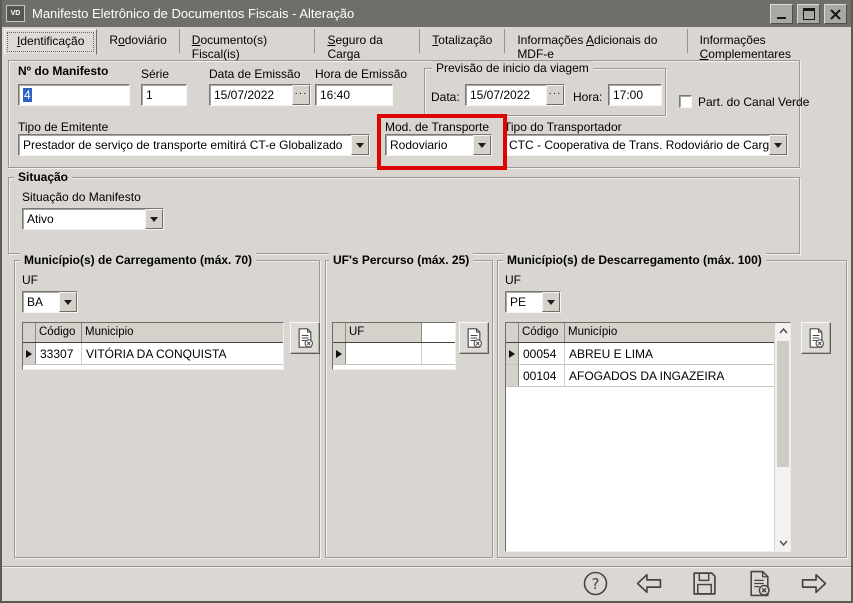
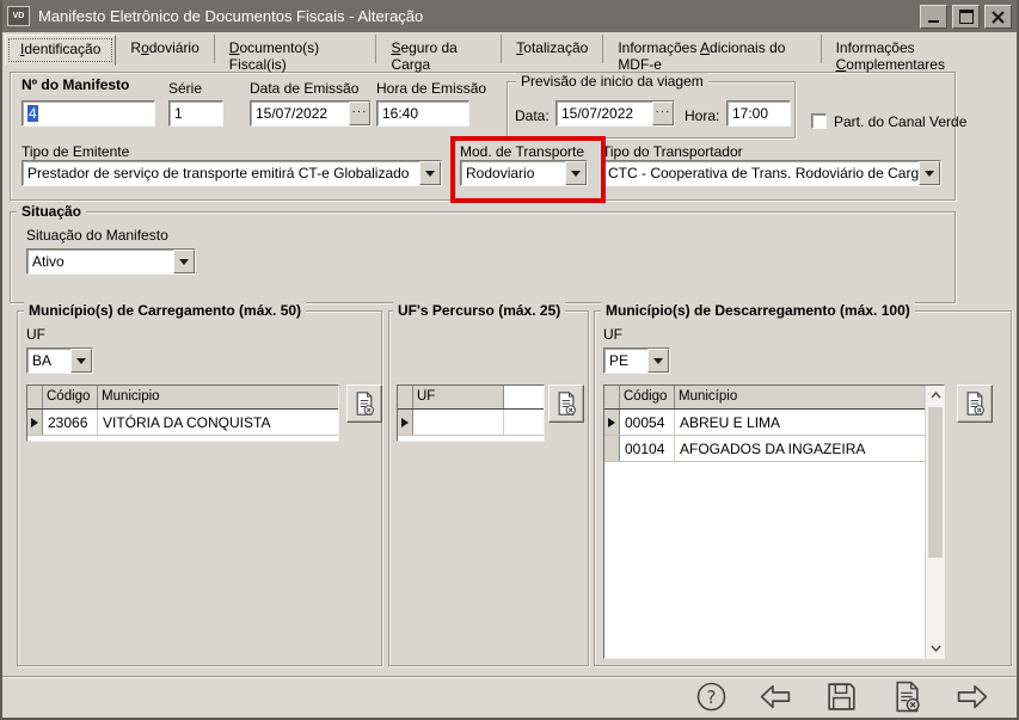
  Manifesto Eletrônico de Documentos Fiscais - Alteração
  Identificação
  Rodoviário
  Documento(s) Fiscal(is)
  Seguro da Carga
  Totalização
  Informações Adicionais do MDF-e
  Informações Complementares
  Nº do Manifesto
  4
  Série
  1
  Data de Emissão
  15/07/2022
  ···
  Hora de Emissão
  16:40
  Previsão de inicio da viagem
  Data:
  15/07/2022
  ···
  Hora:
  17:00
  Part. do Canal Verde
  Tipo de Emitente
  Prestador de serviço de transporte emitirá CT-e Globalizado
  Mod. de Transporte
  Rodoviario
  Tipo do Transportador
  CTC - Cooperativa de Trans. Rodoviário de Carg
  Situação
  Situação do Manifesto
  Ativo
- Município(s) de Carregamento (máx. 70)
+ Município(s) de Carregamento (máx. 50)
  UF
  BA
  Código
  Municipio
- 33307
+ 23066
  VITÓRIA DA CONQUISTA
  UF's Percurso (máx. 25)
  UF
  Município(s) de Descarregamento (máx. 100)
  UF
  PE
  Código
  Município
  00054
  ABREU E LIMA
  00104
  AFOGADOS DA INGAZEIRA
  ?
